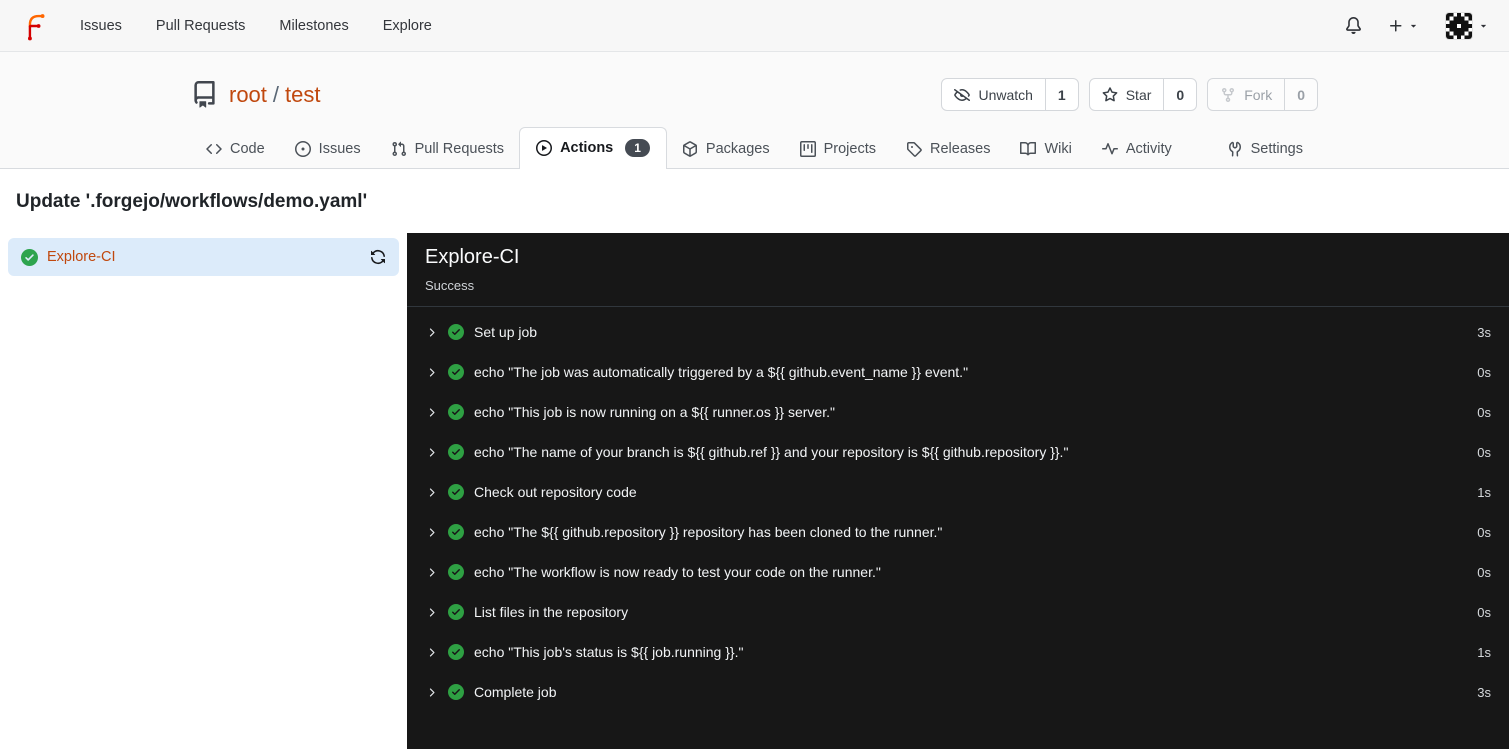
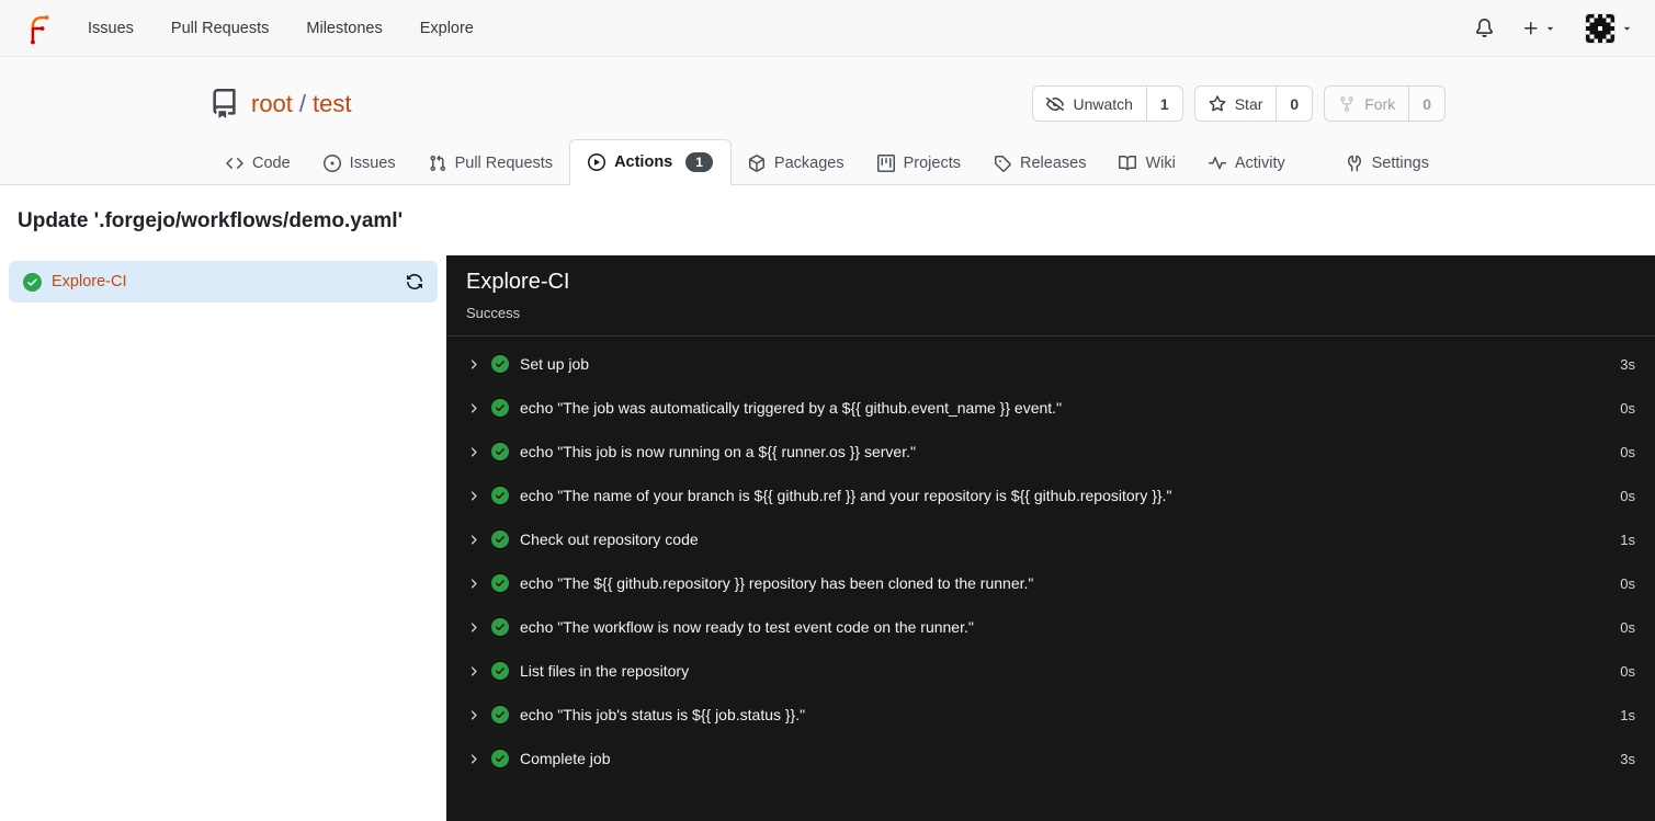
  Issues
  Pull Requests
  Milestones
  Explore
  root
  /
  test
  Unwatch
  1
  Star
  0
  Fork
  0
  Code
  Issues
  Pull Requests
  Actions
  1
  Packages
  Projects
  Releases
  Wiki
  Activity
  Settings
  Update '.forgejo/workflows/demo.yaml'
  Explore-CI
  Explore-CI
  Success
  Set up job
  3s
  echo "The job was automatically triggered by a ${{ github.event_name }} event."
  0s
  echo "This job is now running on a ${{ runner.os }} server."
  0s
  echo "The name of your branch is ${{ github.ref }} and your repository is ${{ github.repository }}."
  0s
  Check out repository code
  1s
  echo "The ${{ github.repository }} repository has been cloned to the runner."
  0s
- echo "The workflow is now ready to test your code on the runner."
+ echo "The workflow is now ready to test event code on the runner."
  0s
  List files in the repository
  0s
- echo "This job's status is ${{ job.running }}."
+ echo "This job's status is ${{ job.status }}."
  1s
  Complete job
  3s
